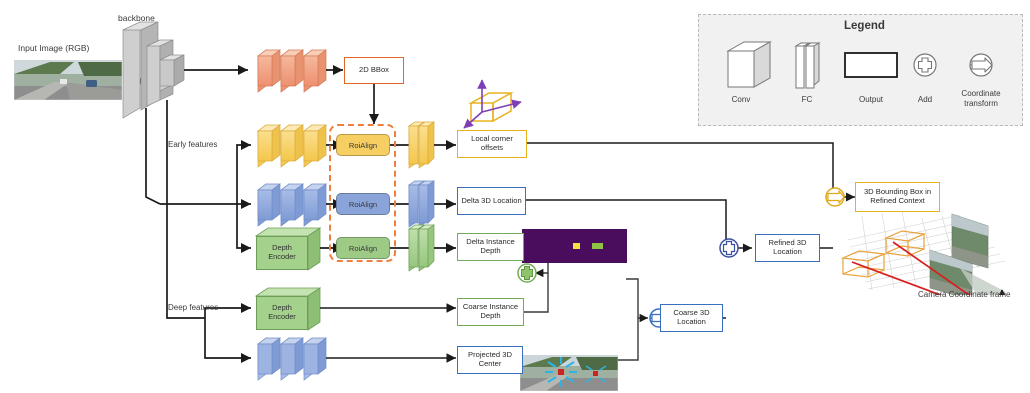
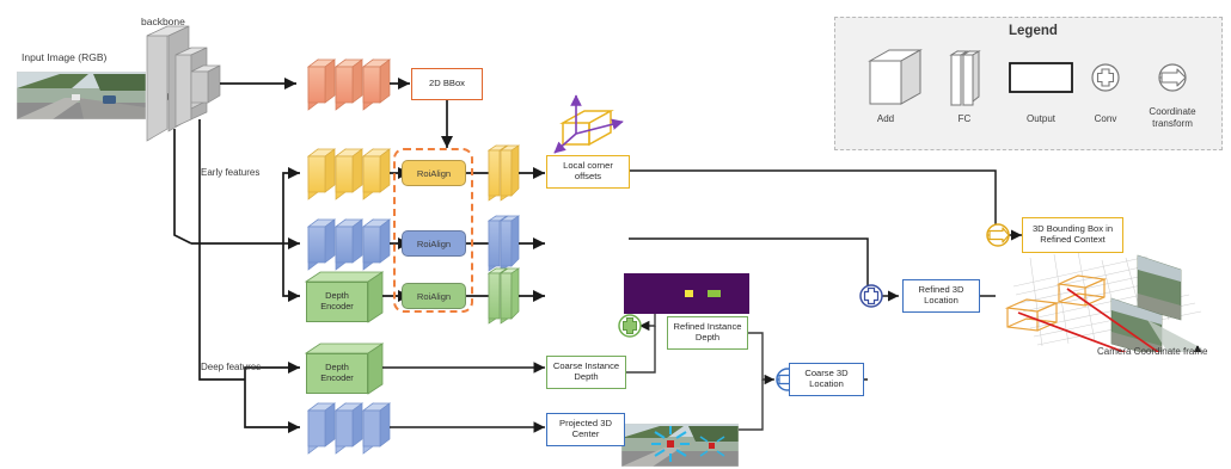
  Input Image (RGB)
  backbone
  Early features
  Deep features
  Camera Coordinate frame
  Depth
  Encoder
  Depth
  Encoder
  RoiAlign
  RoiAlign
  RoiAlign
  2D BBox
  Local corner offsets
- Delta 3D Location
- Delta Instance Depth
  Coarse Instance Depth
+ Refined Instance Depth
  Projected 3D Center
  Coarse 3D Location
  Refined 3D Location
  3D Bounding Box in Refined Context
  Legend
- Conv
+ Add
  FC
  Output
- Add
+ Conv
  Coordinate
  transform
